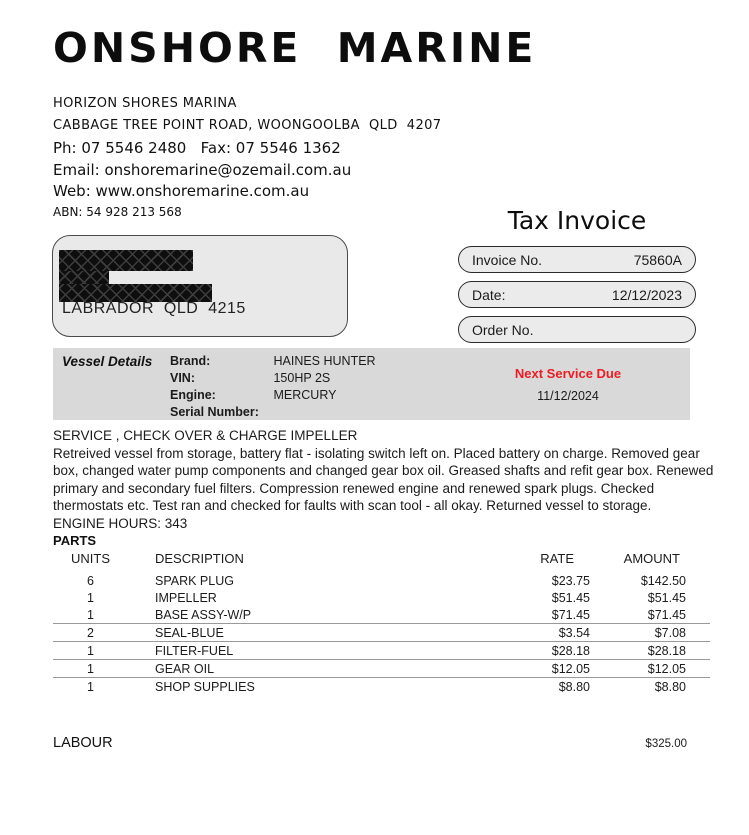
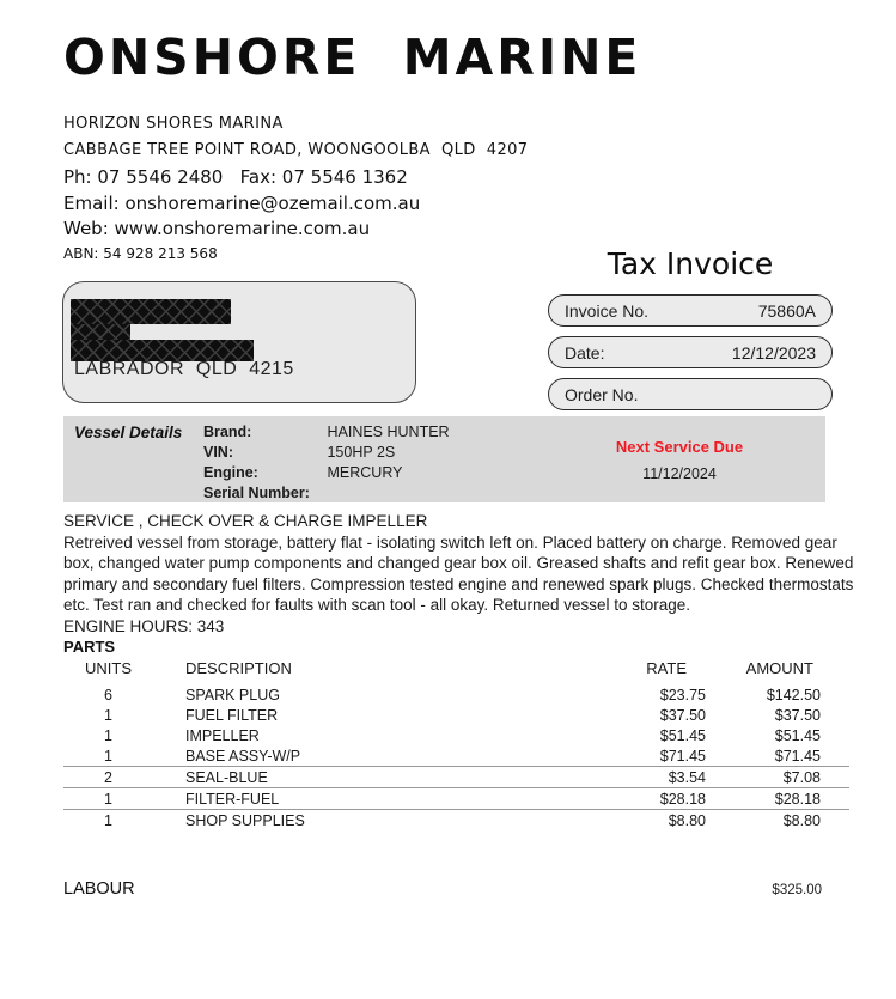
  ONSHORE MARINE
  HORIZON SHORES MARINA
  CABBAGE TREE POINT ROAD, WOONGOOLBA QLD 4207
  Ph: 07 5546 2480 Fax: 07 5546 1362
  Email: onshoremarine@ozemail.com.au
  Web: www.onshoremarine.com.au
  ABN: 54 928 213 568
  LABRADOR QLD 4215
  Tax Invoice
  Invoice No.
  75860A
  Date:
  12/12/2023
  Order No.
  Vessel Details
  Brand: HAINES HUNTER
  VIN: 150HP 2S
  Engine: MERCURY
  Serial Number:
  Next Service Due
  11/12/2024
  SERVICE , CHECK OVER & CHARGE IMPELLER
- Retreived vessel from storage, battery flat - isolating switch left on. Placed battery on charge. Removed gear box, changed water pump components and changed gear box oil. Greased shafts and refit gear box. Renewed primary and secondary fuel filters. Compression renewed engine and renewed spark plugs. Checked thermostats etc. Test ran and checked for faults with scan tool - all okay. Returned vessel to storage.
+ Retreived vessel from storage, battery flat - isolating switch left on. Placed battery on charge. Removed gear box, changed water pump components and changed gear box oil. Greased shafts and refit gear box. Renewed primary and secondary fuel filters. Compression tested engine and renewed spark plugs. Checked thermostats etc. Test ran and checked for faults with scan tool - all okay. Returned vessel to storage.
  ENGINE HOURS: 343
  PARTS
  UNITS	DESCRIPTION	RATE	AMOUNT
  6	SPARK PLUG	$23.75	$142.50
+ 1	FUEL FILTER	$37.50	$37.50
  1	IMPELLER	$51.45	$51.45
  1	BASE ASSY-W/P	$71.45	$71.45
  2	SEAL-BLUE	$3.54	$7.08
  1	FILTER-FUEL	$28.18	$28.18
- 1	GEAR OIL	$12.05	$12.05
  1	SHOP SUPPLIES	$8.80	$8.80
  LABOUR
  $325.00
